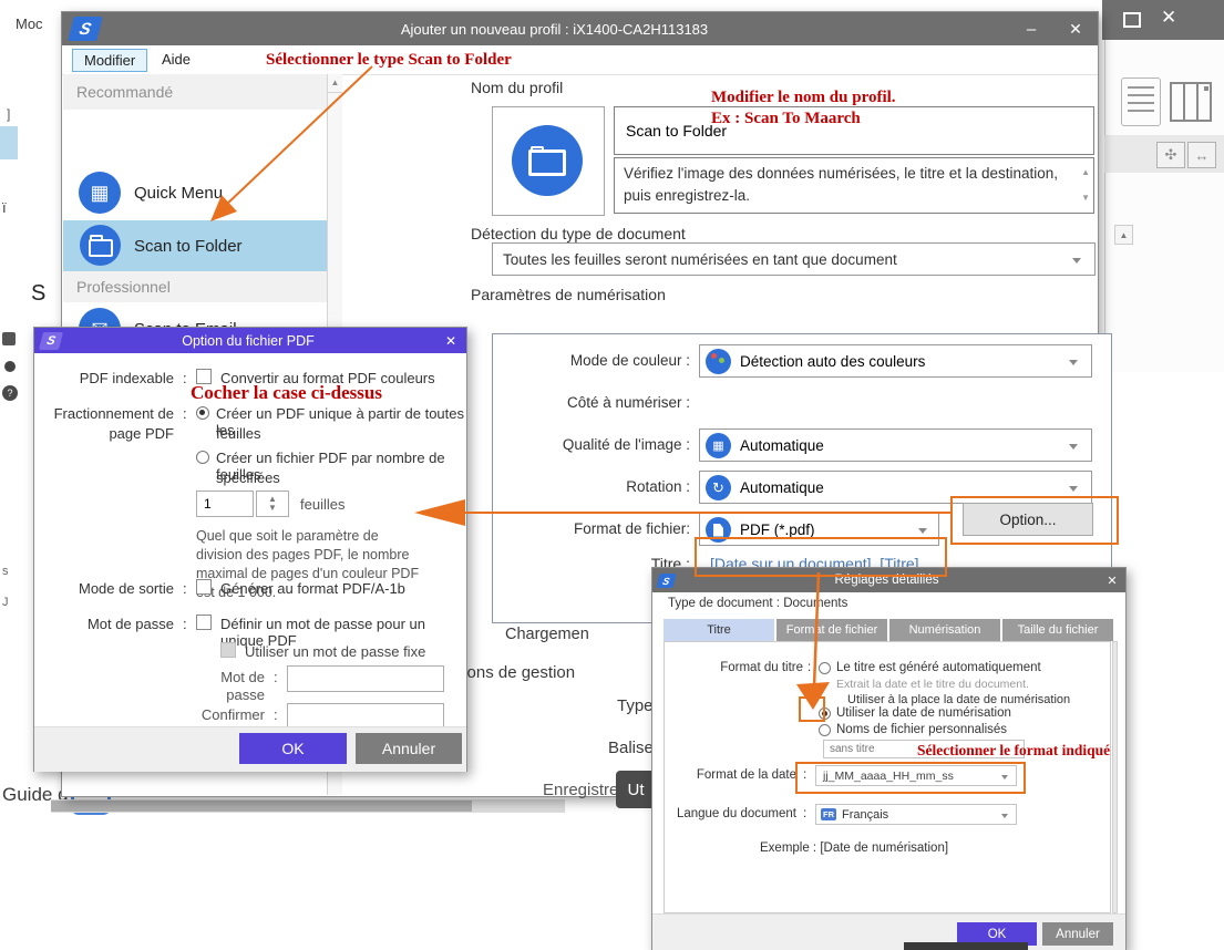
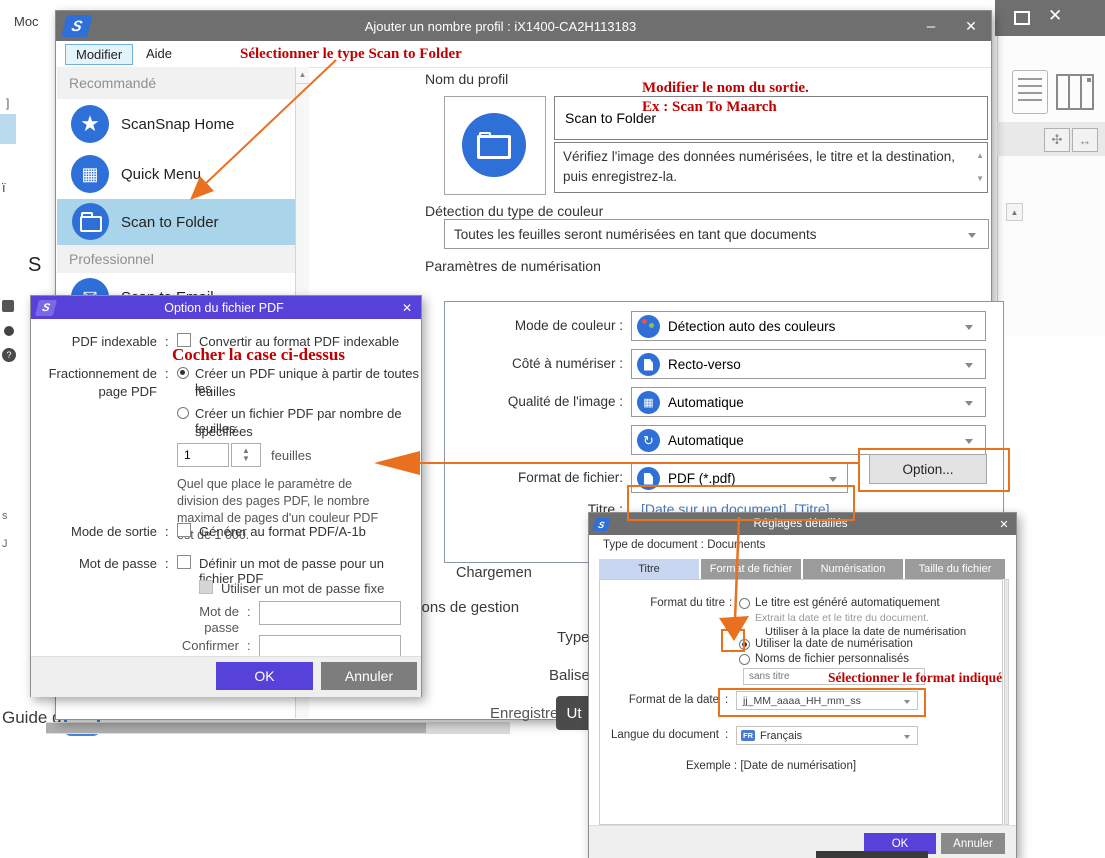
  Moc
  ]
  ï
  S
  ?
  s
  J
  Guide
  ✕
  ✣
  ↔
  ▲
- Ajouter un nouveau profil : iX1400-CA2H113183
+ Ajouter un nombre profil : iX1400-CA2H113183
  –
  ✕
  Modifier
  Aide
  Recommandé
+ ★
+ ScanSnap Home
  ▦
  Quick Menu
  Scan to Folder
  Professionnel
  ▲
  Nom du profil
  Scan to Folder
  Vérifiez l'image des données numérisées, le titre et la destination,
  puis enregistrez-la.
  ▲
  ▼
- Détection du type de document
+ Détection du type de couleur
- Toutes les feuilles seront numérisées en tant que document
+ Toutes les feuilles seront numérisées en tant que documents
  Paramètres de numérisation
  Mode de couleur :
  Détection auto des couleurs
  Côté à numériser :
+ Recto-verso
  Qualité de l'image :
  ▦
  Automatique
- Rotation :
  ↻
  Automatique
  Format de fichier:
  PDF (*.pdf)
  Option...
  Titre :
  [Date sur un document]_[Titre]
  Chargemen
  ons de gestion
  Type
  Balise
  Enregistre
  Ut
  Option du fichier PDF
  ✕
  PDF indexable
  :
- Convertir au format PDF couleurs
+ Convertir au format PDF indexable
  Fractionnement de
  page PDF
  :
  Créer un PDF unique à partir de toutes les
  feuilles
  Créer un fichier PDF par nombre de feuilles
  spécifiées
  1
  ▲
  ▼
  feuilles
- Quel que soit le paramètre de
+ Quel que place le paramètre de
  division des pages PDF, le nombre
  maximal de pages d'un couleur PDF
  t de 1 000.
  Mode de sortie
  :
  Générer au format PDF/A-1b
  Mot de passe
  :
- Définir un mot de passe pour un unique PDF
+ Définir un mot de passe pour un fichier PDF
  Utiliser un mot de passe fixe
  Mot de
  passe
  :
  Confirmer
  :
  OK
  Annuler
  Réglages détaillés
  ✕
  Type de document : Docuents
  Titre
  Format de fichier
  Numérisation
  Taille du fichier
  Format du titre
  :
  Le titre est généré automatiquement
  Extrait la date et le titre du document.
  Utiliser à la place la date de numérisation
  Utiliser la date de numérisation
  Noms de fichier personnalisés
  sans titre
  Format de la date
  :
  jj_MM_aaaa_HH_mm_ss
  Langue du document
  :
  FR
  Français
  Exemple : [Date de numérisation]
  OK
  Annuler
  Sélectionner le type Scan to Folder
- Modifier le nom du profil.
+ Modifier le nom du sortie.
  Ex : Scan To Maarch
  Cocher la case ci-dessus
  Sélectionner le format indiqué
